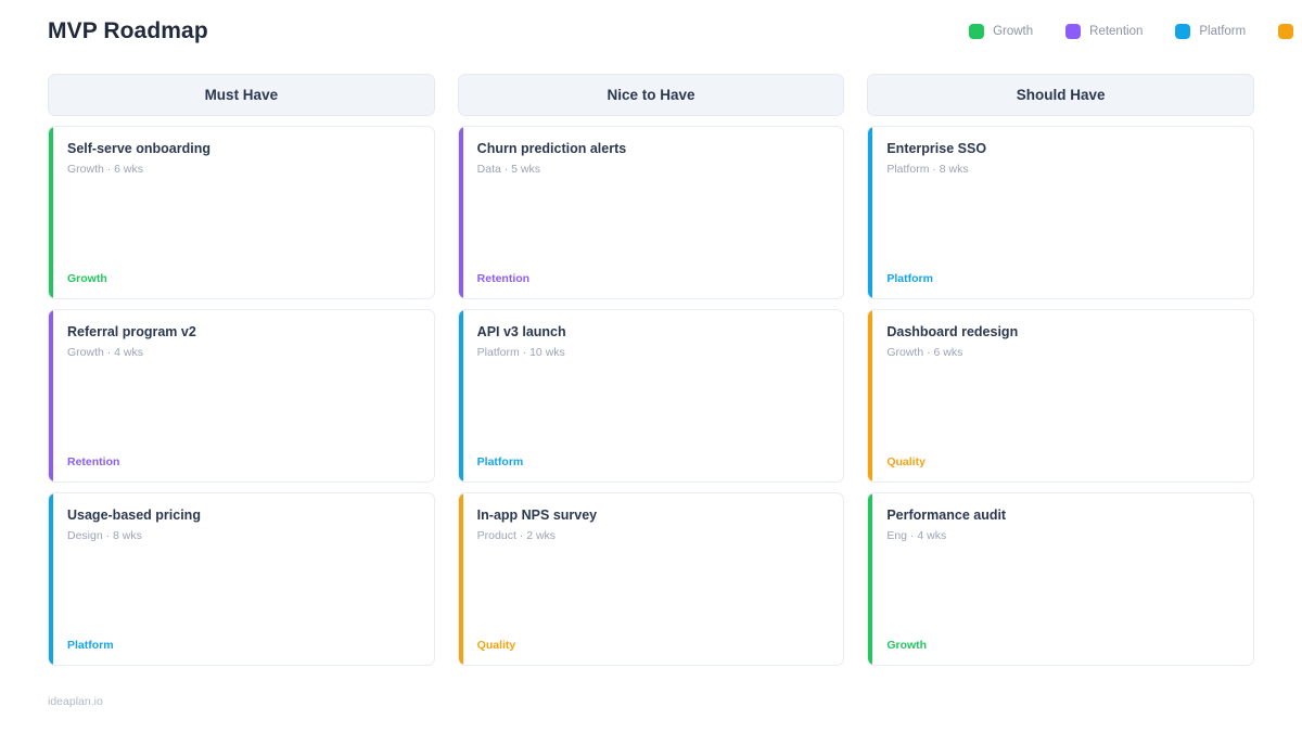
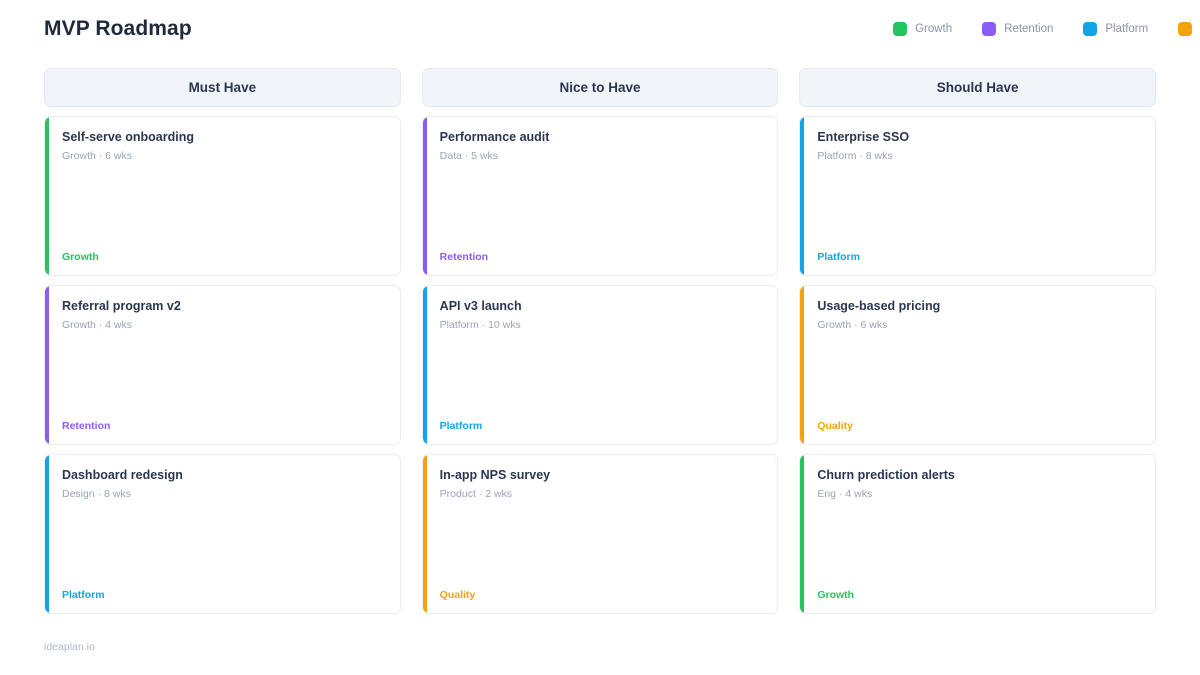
  MVP Roadmap
  Growth
  Retention
  Platform
  Must Have
  Self-serve onboarding
  Growth · 6 wks
  Growth
  Referral program v2
  Growth · 4 wks
  Retention
- Usage-based pricing
+ Dashboard redesign
  Design · 8 wks
  Platform
  Nice to Have
- Churn prediction alerts
+ Performance audit
  Data · 5 wks
  Retention
  API v3 launch
  Platform · 10 wks
  Platform
  In-app NPS survey
  Product · 2 wks
  Quality
  Should Have
  Enterprise SSO
  Platform · 8 wks
  Platform
- Dashboard redesign
+ Usage-based pricing
  Growth · 6 wks
  Quality
- Performance audit
+ Churn prediction alerts
  Eng · 4 wks
  Growth
  ideaplan.io
